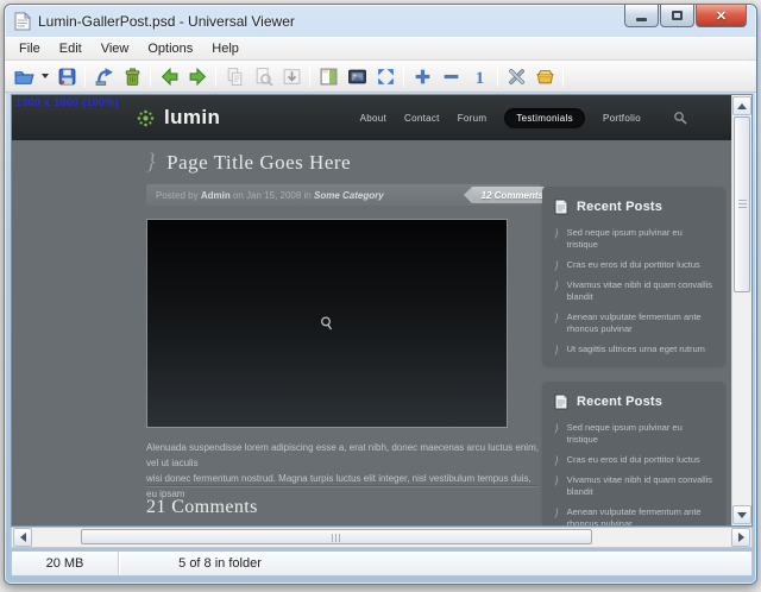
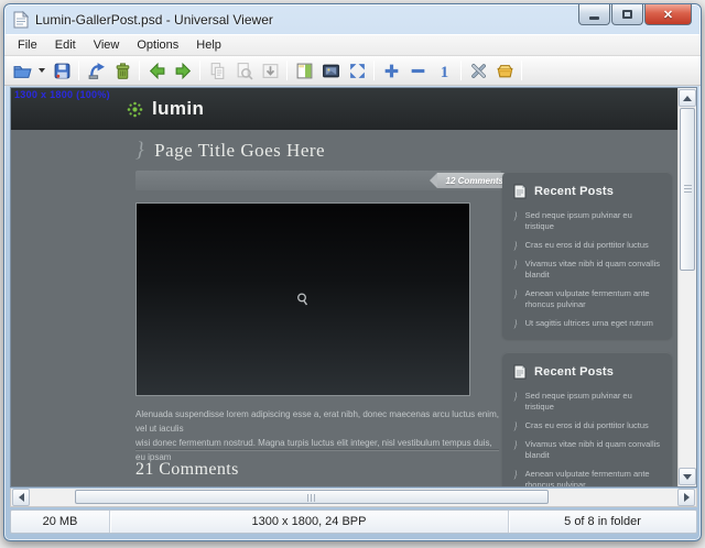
  Lumin-GallerPost.psd - Universal Viewer
  ✕
  File
  Edit
  View
  Options
  Help
  1
  1300 x 1800 (100%)
  lumin
- About
- Contact
- Forum
- Testimonials
- Portfolio
  } Page Title Goes Here
- Posted by Admin on Jan 15, 2008 in Some Category
  12 Comments
  Alenuada suspendisse lorem adipiscing esse a, erat nibh, donec maecenas arcu luctus enim, vel ut iaculis
  wisi donec fermentum nostrud. Magna turpis luctus elit integer, nisl vestibulum tempus duis, eu ipsam
  21 Comments
  Recent Posts
  }
  Sed neque ipsum pulvinar eu tristique
  }
  Cras eu eros id dui porttitor luctus
  }
  Vivamus vitae nibh id quam convallis blandit
  }
  Aenean vulputate fermentum ante rhoncus pulvinar
  }
  Ut sagittis ultrices urna eget rutrum
  Recent Posts
  }
  Sed neque ipsum pulvinar eu tristique
  }
  Cras eu eros id dui porttitor luctus
  }
  Vivamus vitae nibh id quam convallis blandit
  }
  Aenean vulputate fermentum ante rhoncus pulvinar
  20 MB
+ 1300 x 1800, 24 BPP
  5 of 8 in folder
